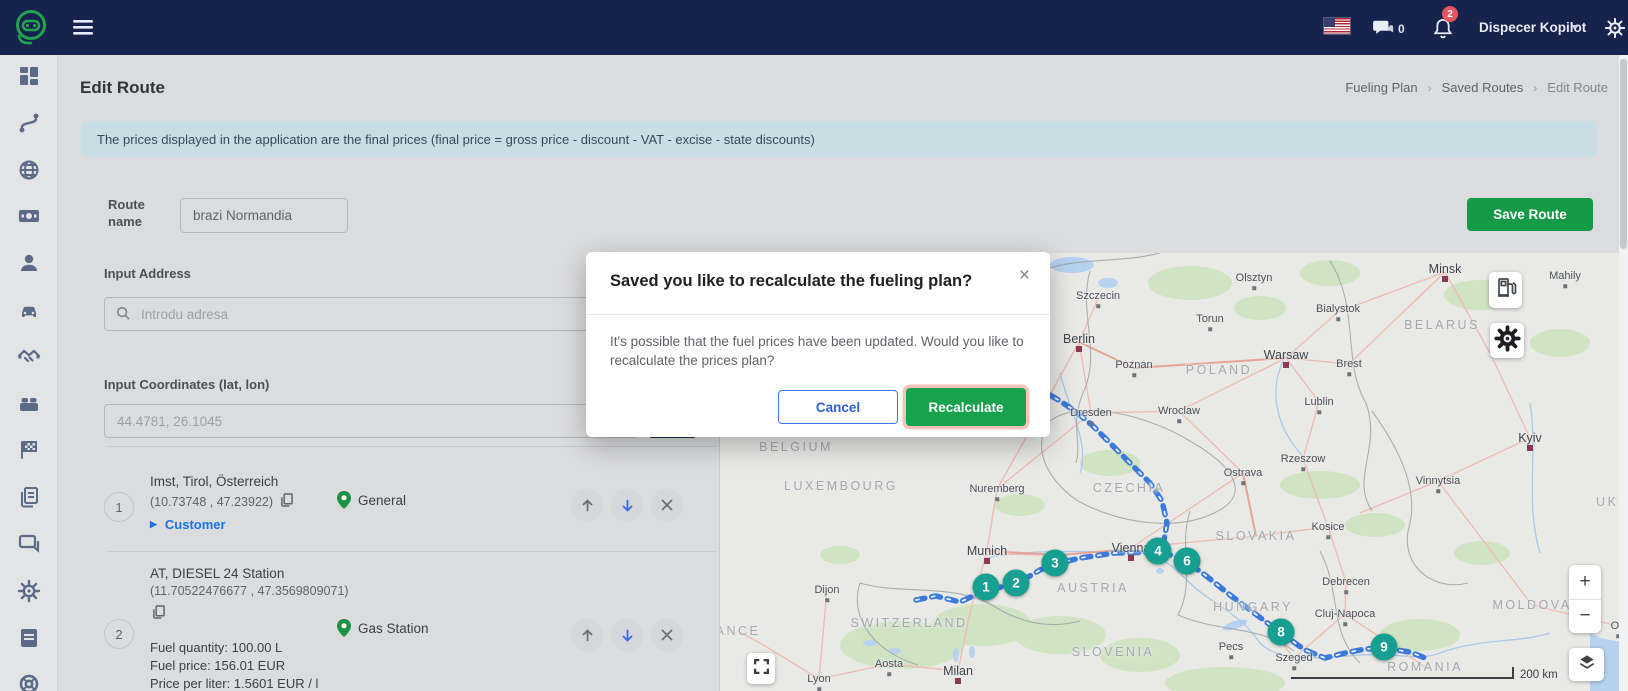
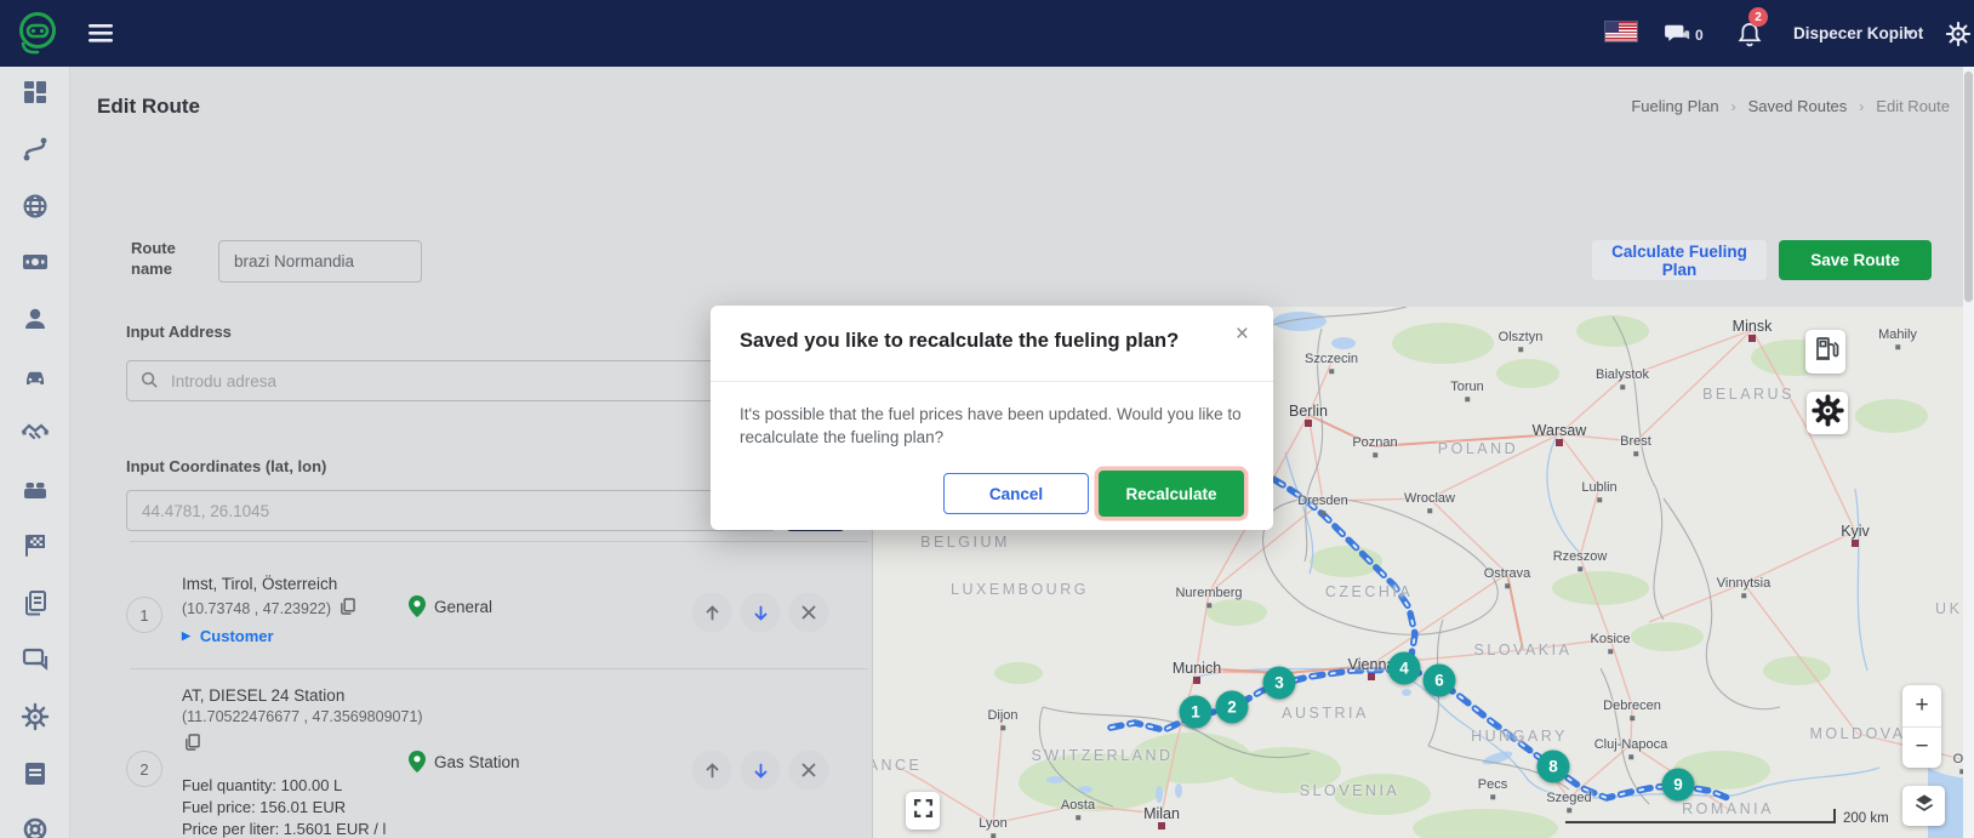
  Szczecin
  Olsztyn
  Torun
  Bialystok
  Minsk
  Mahily
  Berlin
  Poznan
  Warsaw
  Brest
  Dresden
  Wroclaw
  Lublin
  Rzeszow
  Kyiv
  Ostrava
  Nuremberg
  Munich
  Vienn
  Kosice
  Vinnytsia
  Debrecen
  Cluj-Napoca
  Pecs
  Szeged
  Milan
  Lyon
  Dijon
  Aosta
  POLAND
  BELARUS
  CZECHIA
  SLOVAKIA
  AUSTRIA
  HUNGARY
  SLOVENIA
  SWITZERLAND
  BELGIUM
  LUXEMBOURG
  MOLDOVA
  ROMANIA
  ANCE
  1
  2
  3
  6
  4
  8
  9
  +
  −
  200 km
  0
  2
  Dispecer Kopilot
  Edit Route
  Fueling Plan
  ›
  Saved Routes
  ›
  Edit Route
- The prices displayed in the application are the final prices (final price = gross price - discount - VAT - excise - state discounts)
  Route name
  brazi Normandia
+ Calculate Fueling Plan
  Save Route
  Input Address
  Introdu adresa
  Input Coordinates (lat, lon)
  44.4781, 26.1045
  1
  Imst, Tirol, Österreich
  (10.73748 , 47.23922)
  ▶
  Customer
  General
  2
  AT, DIESEL 24 Station
  (11.70522476677 , 47.3569809071)
  Fuel quantity: 100.00 L
  Fuel price: 156.01 EUR
  Price per liter: 1.5601 EUR / l
  Gas Station
  Saved you like to recalculate the fueling plan?
  ×
- It's possible that the fuel prices have been updated. Would you like to recalculate the prices plan?
+ It's possible that the fuel prices have been updated. Would you like to recalculate the fueling plan?
  Cancel
  Recalculate
